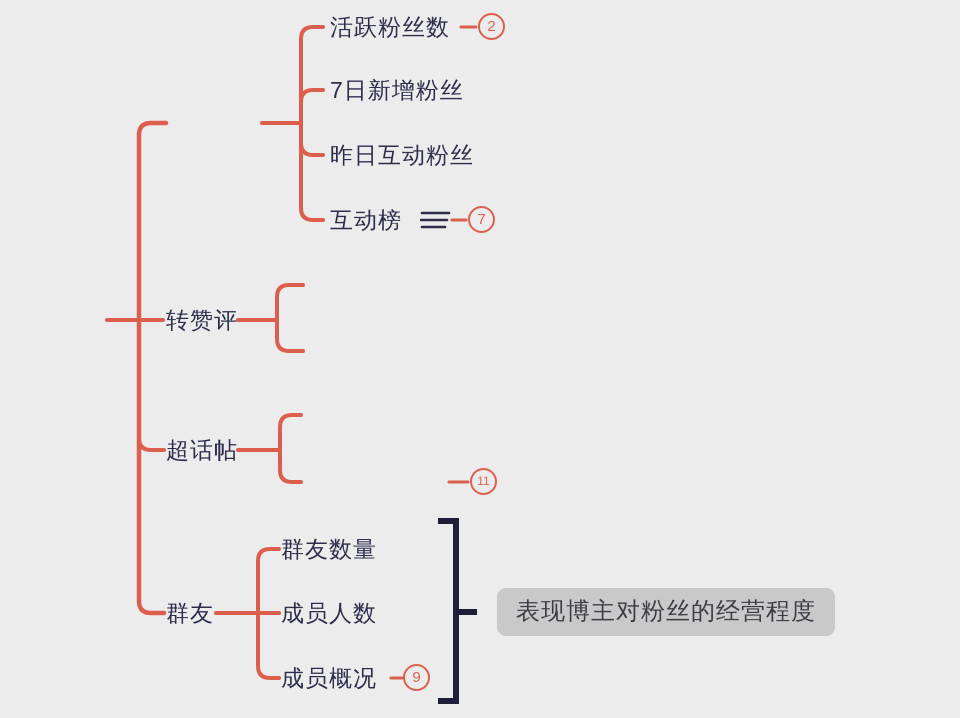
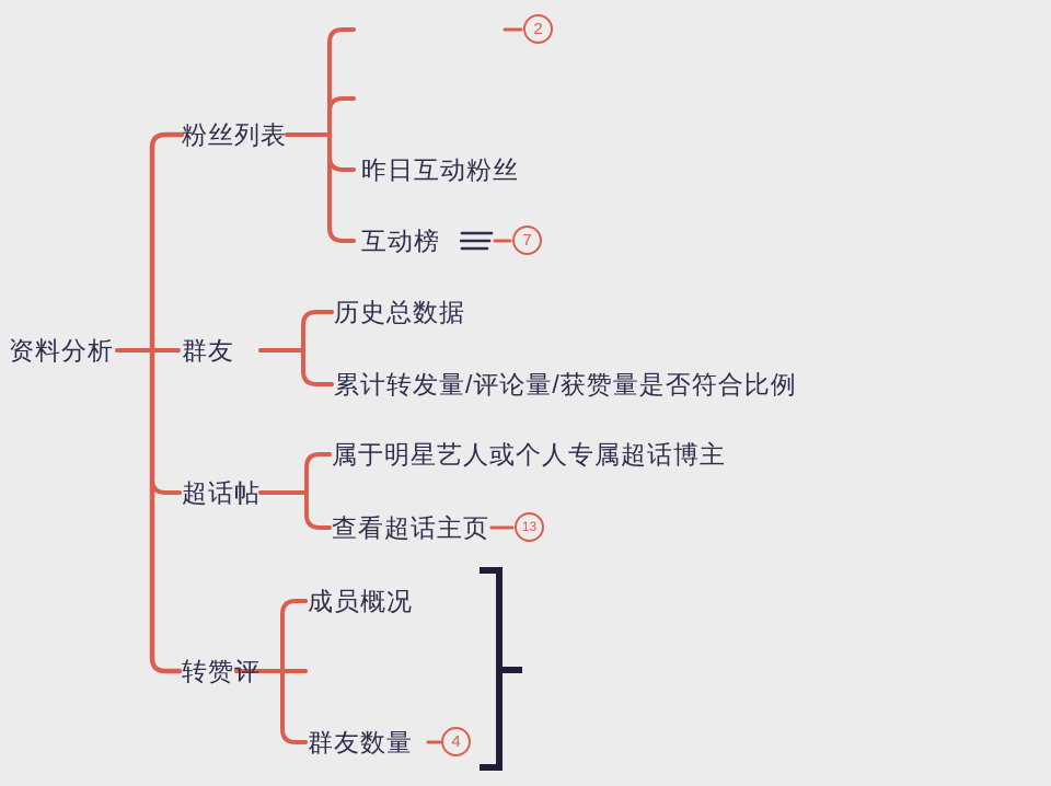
+ 资料分析
+ 粉丝列表
- 转赞评
+ 群友
  超话帖
- 群友
+ 转赞评
- 活跃粉丝数
- 7日新增粉丝
  昨日互动粉丝
  互动榜
+ 历史总数据
+ 累计转发量/评论量/获赞量是否符合比例
+ 属于明星艺人或个人专属超话博主
+ 查看超话主页
- 群友数量
+ 成员概况
- 成员人数
- 成员概况
+ 群友数量
  2
  7
- 11
+ 13
- 9
+ 4
- 表现博主对粉丝的经营程度
